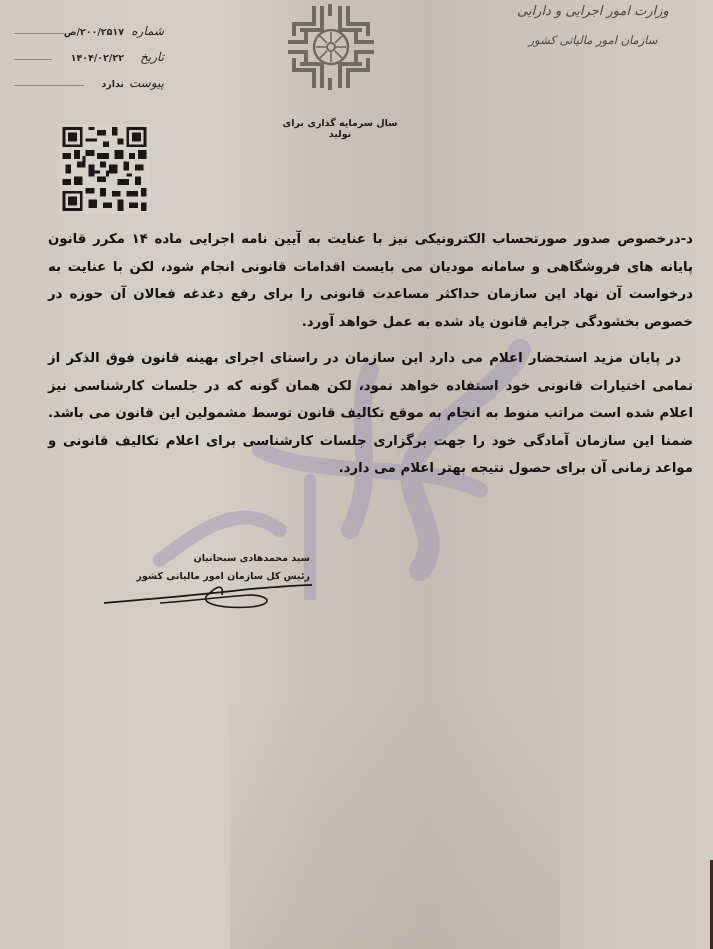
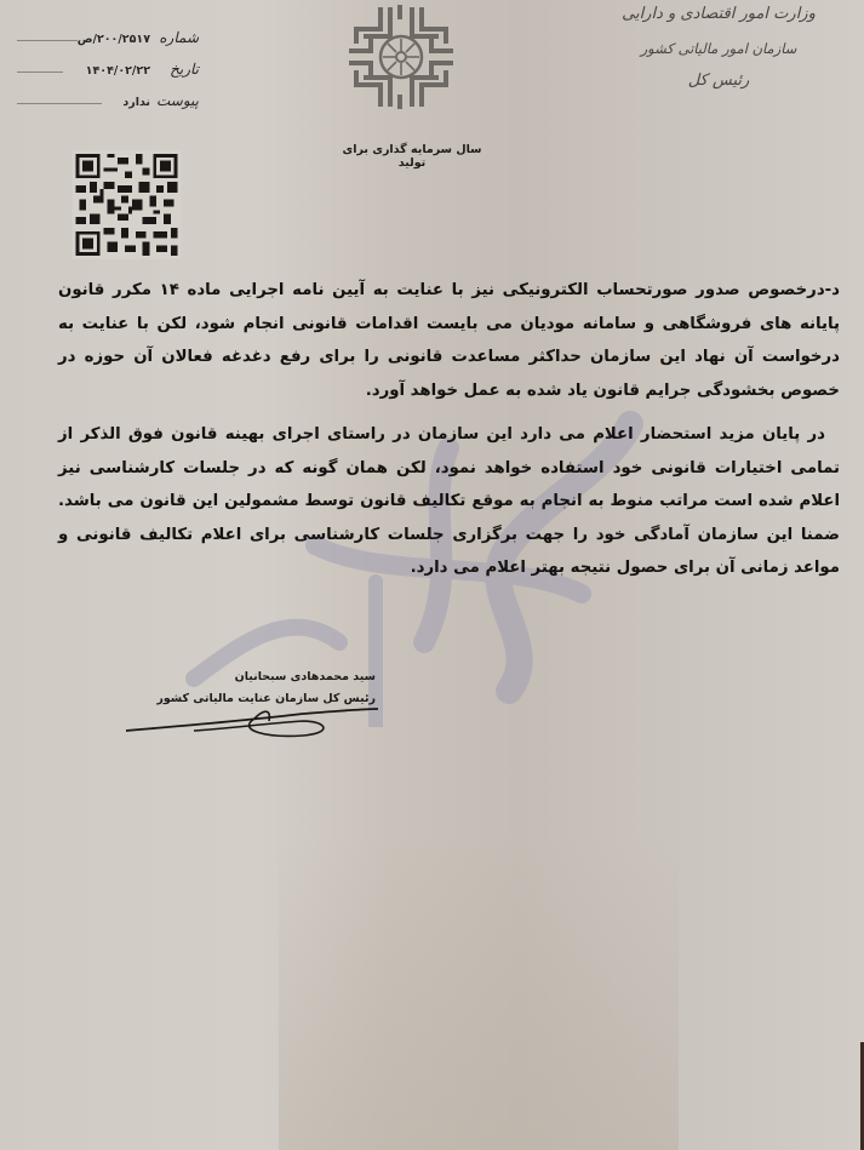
  شماره
  ۲۰۰/۲۵۱۷/ص
  تاریخ
  ۱۴۰۴/۰۲/۲۲
  پیوست
  ندارد
  سال سرمایه گذاری برای تولید
- وزارت امور اجرایی و دارایی
+ وزارت امور اقتصادی و دارایی
  سازمان امور مالیاتی کشور
+ رئیس کل
  د-درخصوص صدور صورتحساب الکترونیکی نیز با عنایت به آیین نامه اجرایی ماده ۱۴ مکرر قانون پایانه های فروشگاهی و سامانه مودیان می بایست اقدامات قانونی انجام شود، لکن با عنایت به درخواست آن نهاد این سازمان حداکثر مساعدت قانونی را برای رفع دغدغه فعالان آن حوزه در خصوص بخشودگی جرایم قانون یاد شده به عمل خواهد آورد.
  در پایان مزید استحضار اعلام می دارد این سازمان در راستای اجرای بهینه قانون فوق الذکر از تمامی اختیارات قانونی خود استفاده خواهد نمود، لکن همان گونه که در جلسات کارشناسی نیز اعلام شده است مراتب منوط به انجام به موقع تکالیف قانون توسط مشمولین این قانون می باشد. ضمنا این سازمان آمادگی خود را جهت برگزاری جلسات کارشناسی برای اعلام تکالیف قانونی و مواعد زمانی آن برای حصول نتیجه بهتر اعلام می دارد.
  سید محمدهادی سبحانیان
- رئیس کل سازمان امور مالیاتی کشور
+ رئیس کل سازمان عنایت مالیاتی کشور
